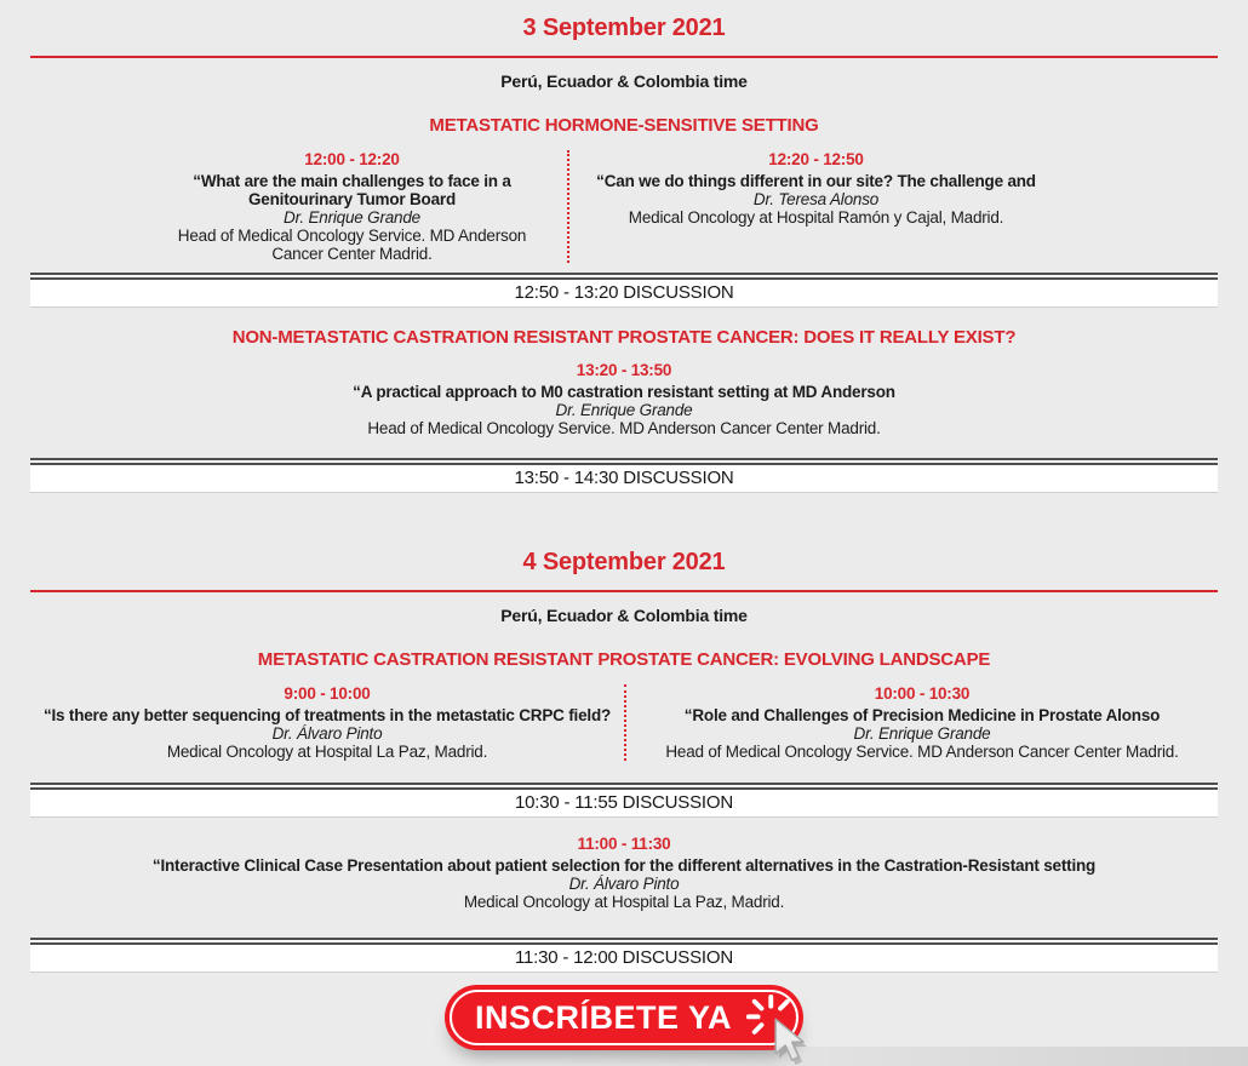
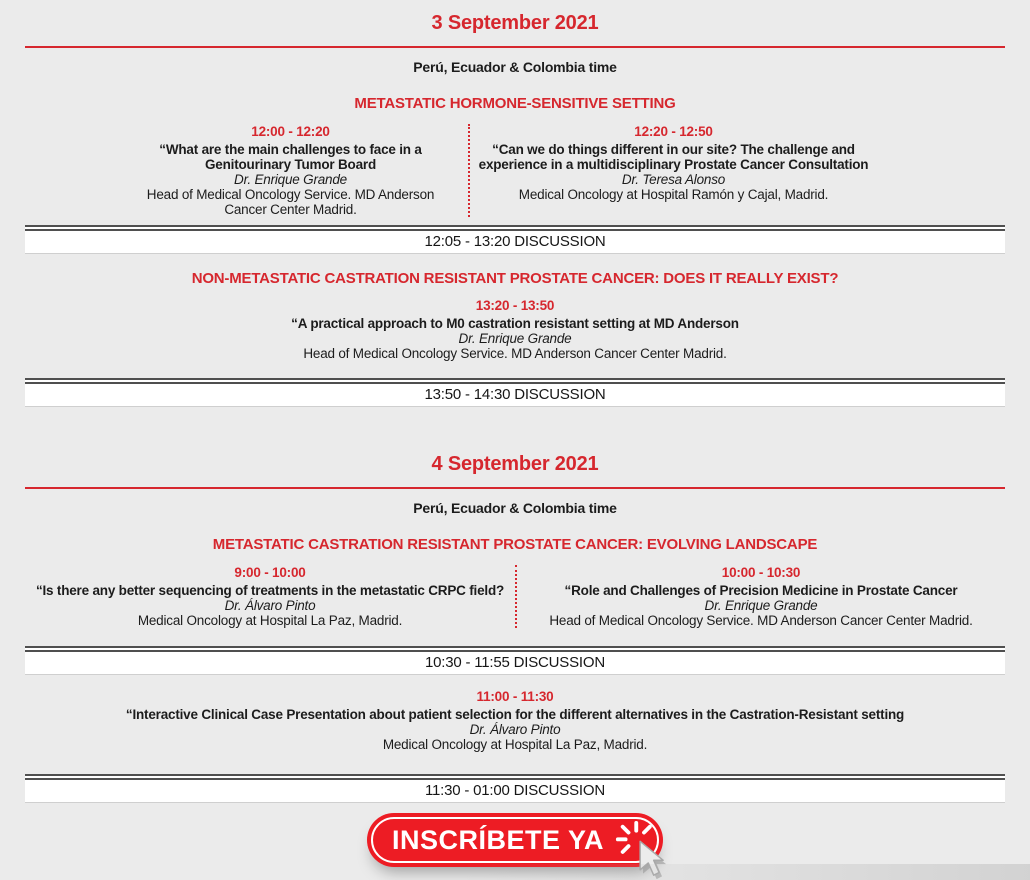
  3 September 2021
  Perú, Ecuador & Colombia time
  METASTATIC HORMONE-SENSITIVE SETTING
  12:00 - 12:20
  “What are the main challenges to face in a
  Genitourinary Tumor Board
  Dr. Enrique Grande
  Head of Medical Oncology Service. MD Anderson
  Cancer Center Madrid.
  12:20 - 12:50
  “Can we do things different in our site? The challenge and
+ experience in a multidisciplinary Prostate Cancer Consultation
  Dr. Teresa Alonso
  Medical Oncology at Hospital Ramón y Cajal, Madrid.
- 12:50 - 13:20 DISCUSSION
+ 12:05 - 13:20 DISCUSSION
  NON-METASTATIC CASTRATION RESISTANT PROSTATE CANCER: DOES IT REALLY EXIST?
  13:20 - 13:50
  “A practical approach to M0 castration resistant setting at MD Anderson
  Dr. Enrique Grande
  Head of Medical Oncology Service. MD Anderson Cancer Center Madrid.
  13:50 - 14:30 DISCUSSION
  4 September 2021
  Perú, Ecuador & Colombia time
  METASTATIC CASTRATION RESISTANT PROSTATE CANCER: EVOLVING LANDSCAPE
  9:00 - 10:00
  “Is there any better sequencing of treatments in the metastatic CRPC field?
  Dr. Álvaro Pinto
  Medical Oncology at Hospital La Paz, Madrid.
  10:00 - 10:30
- “Role and Challenges of Precision Medicine in Prostate Alonso
+ “Role and Challenges of Precision Medicine in Prostate Cancer
  Dr. Enrique Grande
  Head of Medical Oncology Service. MD Anderson Cancer Center Madrid.
  10:30 - 11:55 DISCUSSION
  11:00 - 11:30
  “Interactive Clinical Case Presentation about patient selection for the different alternatives in the Castration-Resistant setting
  Dr. Álvaro Pinto
  Medical Oncology at Hospital La Paz, Madrid.
- 11:30 - 12:00 DISCUSSION
+ 11:30 - 01:00 DISCUSSION
  INSCRÍBETE YA
